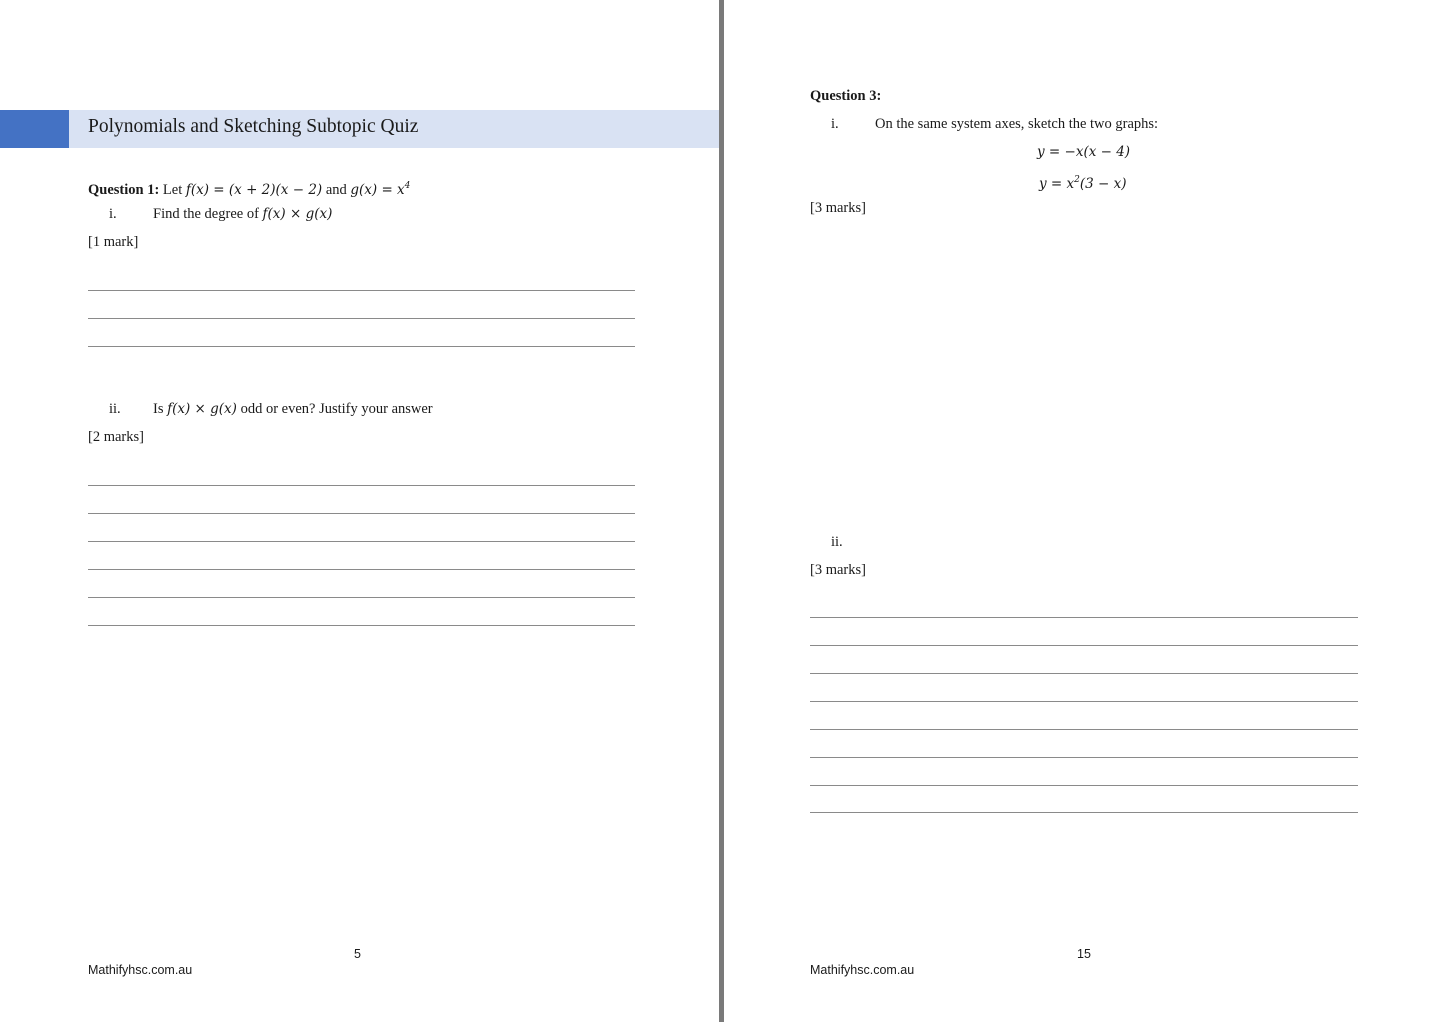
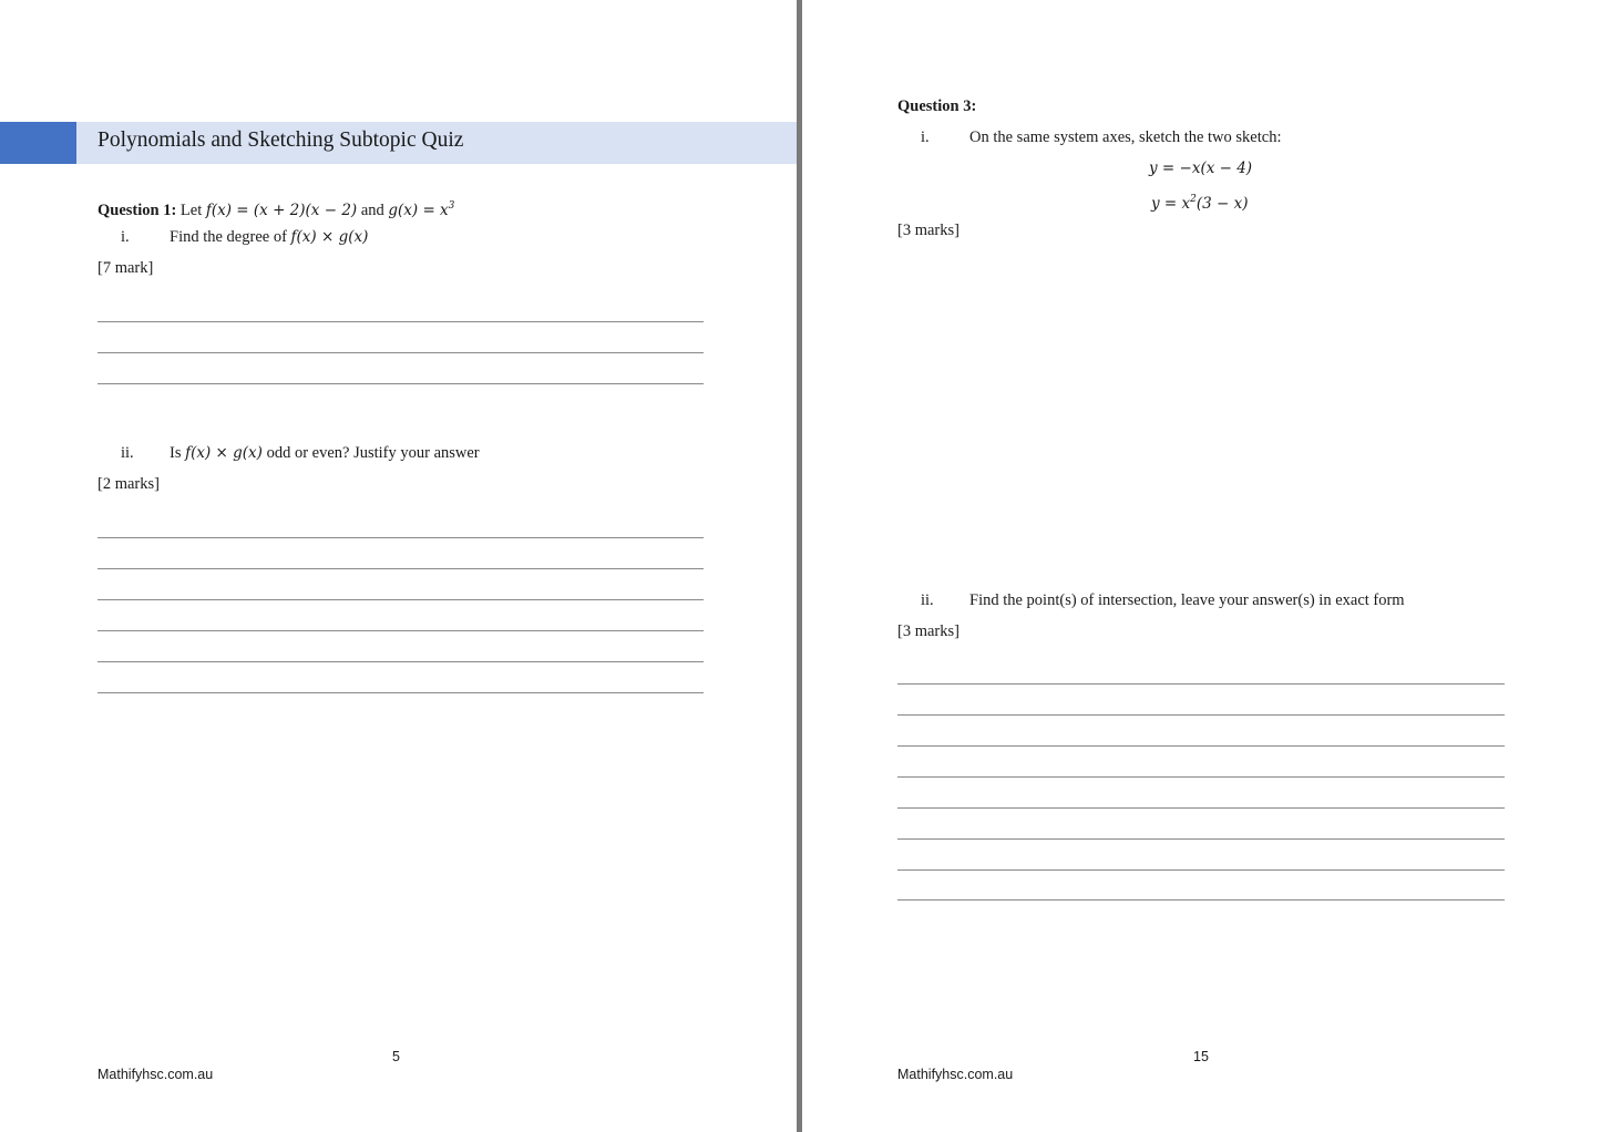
  Polynomials and Sketching Subtopic Quiz
- Question 1: Let f(x) = (x + 2)(x − 2) and g(x) = x4
+ Question 1: Let f(x) = (x + 2)(x − 2) and g(x) = x3
  i.
  Find the degree of f(x) × g(x)
- [1 mark]
+ [7 mark]
  ii.
  Is f(x) × g(x) odd or even? Justify your answer
  [2 marks]
  5
  Mathifyhsc.com.au
  Question 3:
  i.
- On the same system axes, sketch the two graphs:
+ On the same system axes, sketch the two sketch:
  y = −x(x − 4)
  y = x2(3 − x)
  [3 marks]
  ii.
+ Find the point(s) of intersection, leave your answer(s) in exact form
  [3 marks]
  15
  Mathifyhsc.com.au
